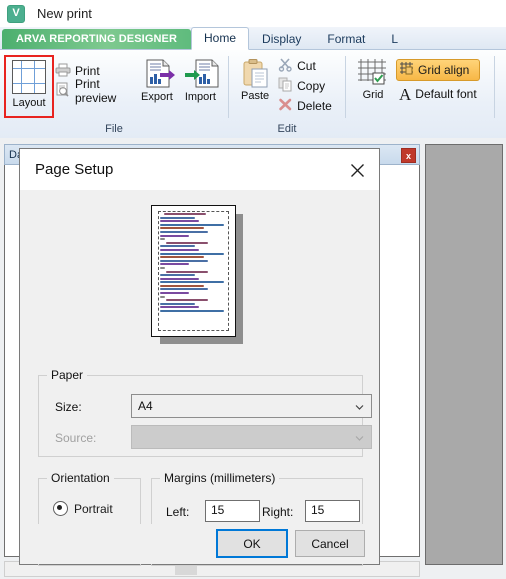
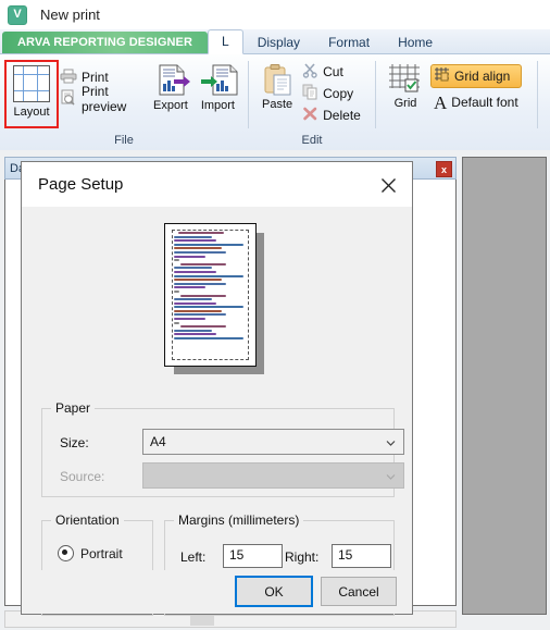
  V
  New print
  ARVA REPORTING DESIGNER
- Home
+ L
  Display
  Format
- L
+ Home
  Layout
  Print
  Print preview
  Export
  Import
  File
  Paste
  Cut
  Copy
  Delete
  Edit
  Grid
  Grid align
  A
  Default font
  x
  Page Setup
  Paper
  Size:
  A4
  Source:
  Orientation
  Portrait
  Margins (millimeters)
  Left:
  15
  Right:
  15
  OK
  Cancel
